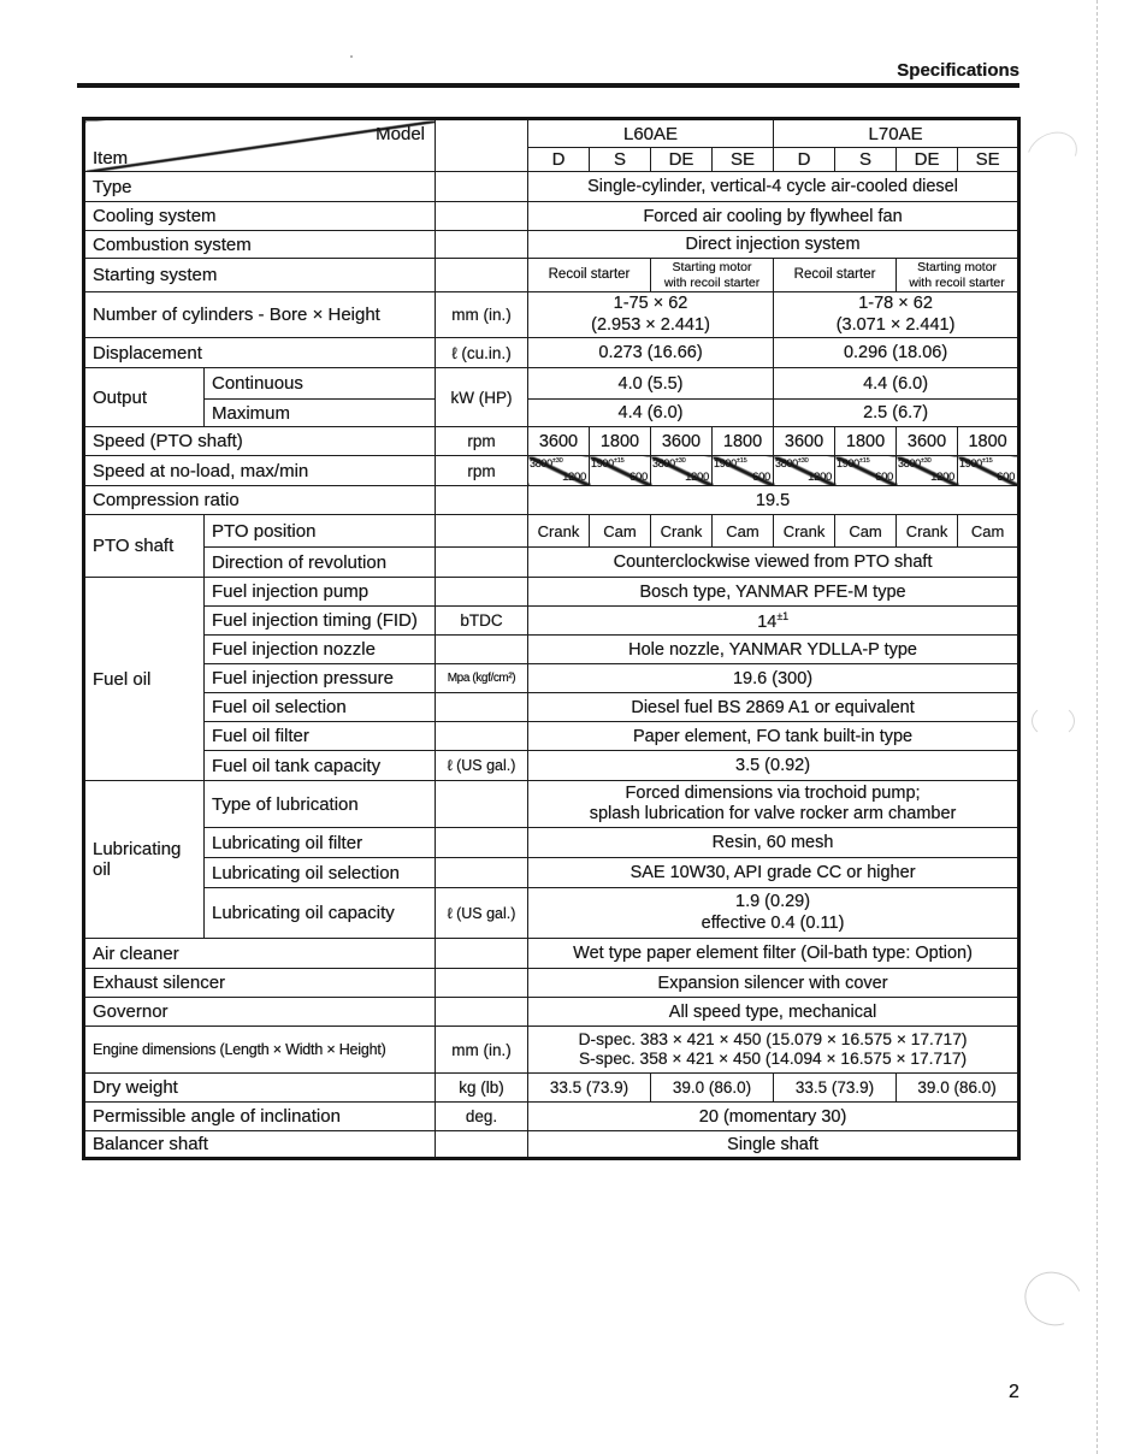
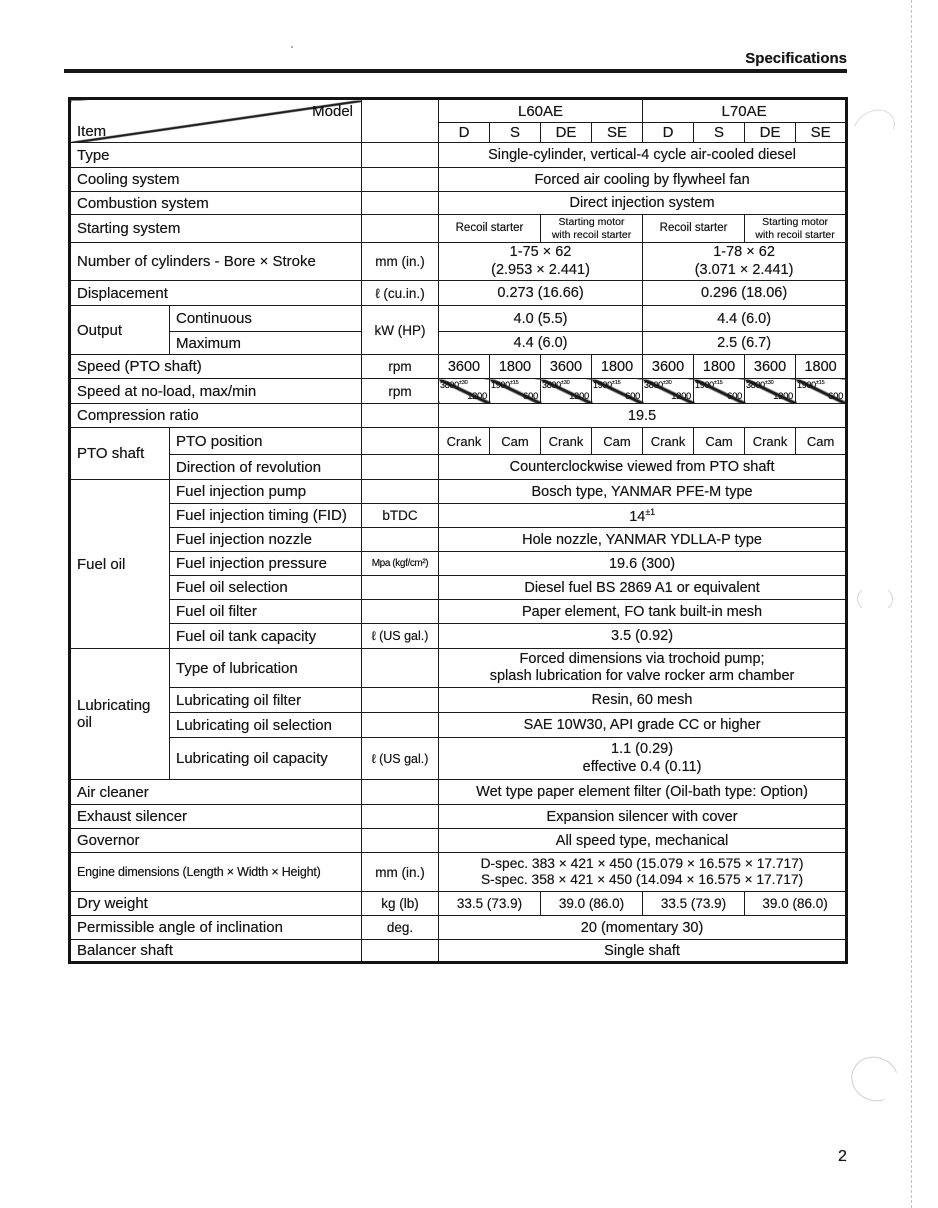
  Specifications
  Model Item		L60AE	L70AE
  D	S	DE	SE	D	S	DE	SE
  Type		Single-cylinder, vertical-4 cycle air-cooled diesel
  Cooling system		Forced air cooling by flywheel fan
  Combustion system		Direct injection system
  Starting system		Recoil starter	Starting motor with recoil starter	Recoil starter	Starting motor with recoil starter
- Number of cylinders - Bore × Height	mm (in.)	1-75 × 62 (2.953 × 2.441)	1-78 × 62 (3.071 × 2.441)
+ Number of cylinders - Bore × Stroke	mm (in.)	1-75 × 62 (2.953 × 2.441)	1-78 × 62 (3.071 × 2.441)
  Displacement	ℓ (cu.in.)	0.273 (16.66)	0.296 (18.06)
  Output	Continuous	kW (HP)	4.0 (5.5)	4.4 (6.0)
  Maximum	4.4 (6.0)	2.5 (6.7)
  Speed (PTO shaft)	rpm	3600	1800	3600	1800	3600	1800	3600	1800
  Speed at no-load, max/min	rpm	3800 1200	1900 600	3800 1200	1900 600	3800 1200	1900 600	3800 1200	1900 600
  Compression ratio		19.5
  PTO shaft	PTO position		Crank	Cam	Crank	Cam	Crank	Cam	Crank	Cam
  Direction of revolution		Counterclockwise viewed from PTO shaft
  Fuel oil	Fuel injection pump		Bosch type, YANMAR PFE-M type
  Fuel injection timing (FID)	bTDC	14±1
  Fuel injection nozzle		Hole nozzle, YANMAR YDLLA-P type
  Fuel injection pressure	Mpa (kgf/cm²)	19.6 (300)
  Fuel oil selection		Diesel fuel BS 2869 A1 or equivalent
- Fuel oil filter		Paper element, FO tank built-in type
+ Fuel oil filter		Paper element, FO tank built-in mesh
  Fuel oil tank capacity	ℓ (US gal.)	3.5 (0.92)
  Lubricating oil	Type of lubrication		Forced dimensions via trochoid pump; splash lubrication for valve rocker arm chamber
  Lubricating oil filter		Resin, 60 mesh
  Lubricating oil selection		SAE 10W30, API grade CC or higher
- Lubricating oil capacity	ℓ (US gal.)	1.9 (0.29) effective 0.4 (0.11)
+ Lubricating oil capacity	ℓ (US gal.)	1.1 (0.29) effective 0.4 (0.11)
  Air cleaner		Wet type paper element filter (Oil-bath type: Option)
  Exhaust silencer		Expansion silencer with cover
  Governor		All speed type, mechanical
  Engine dimensions (Length × Width × Height)	mm (in.)	D-spec. 383 × 421 × 450 (15.079 × 16.575 × 17.717) S-spec. 358 × 421 × 450 (14.094 × 16.575 × 17.717)
  Dry weight	kg (lb)	33.5 (73.9)	39.0 (86.0)	33.5 (73.9)	39.0 (86.0)
  Permissible angle of inclination	deg.	20 (momentary 30)
  Balancer shaft		Single shaft
  2
